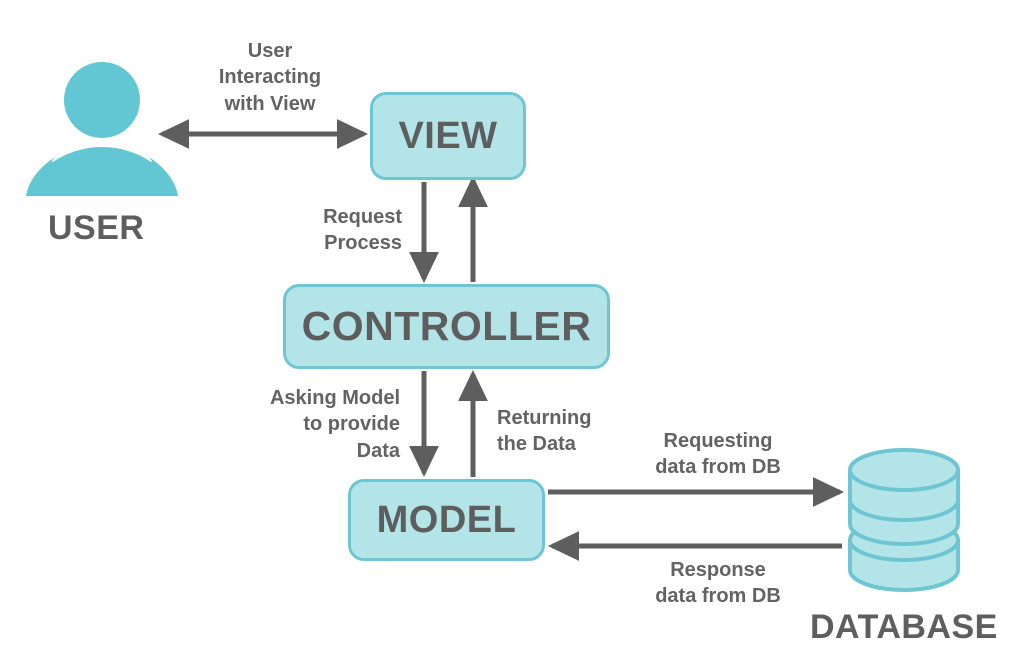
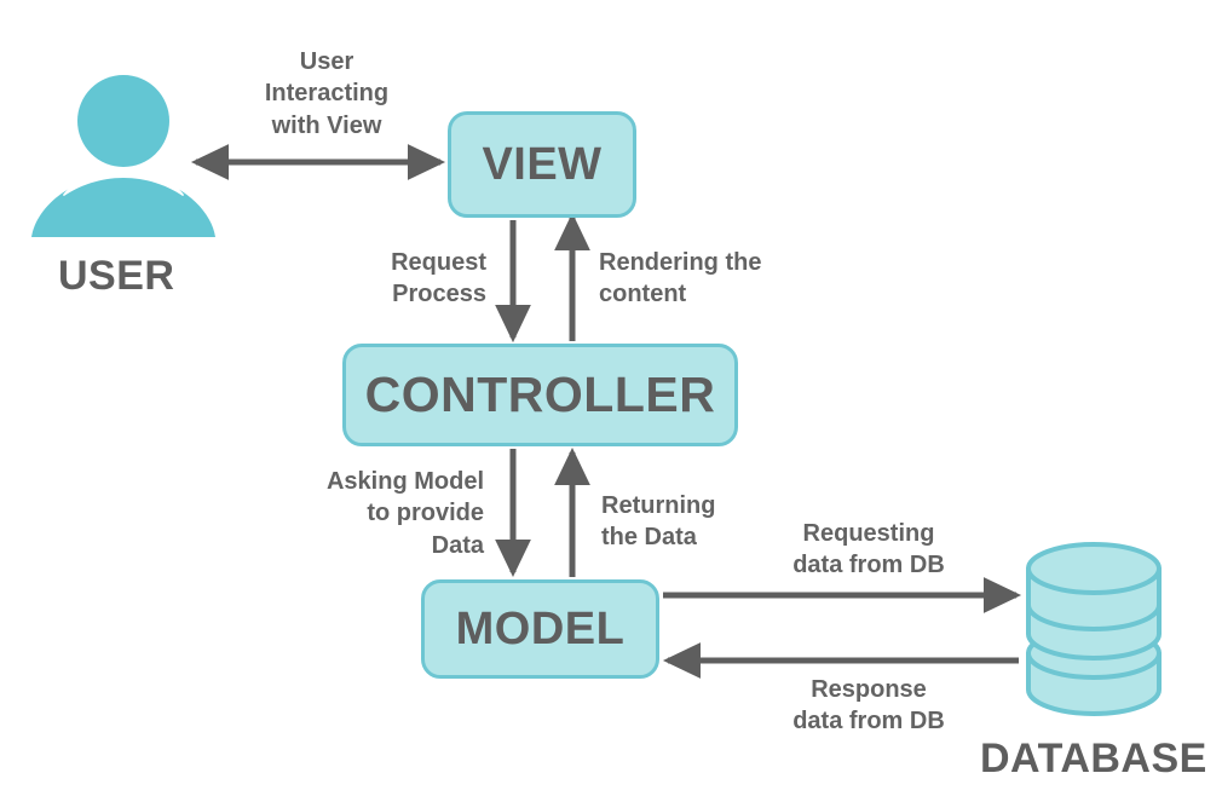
  VIEW
  CONTROLLER
  MODEL
  USER
  DATABASE
  User
  Interacting
  with View
  Request
  Process
+ Rendering the
+ content
  Asking Model
  to provide
  Data
  Returning
  the Data
  Requesting
  data from DB
  Response
  data from DB
